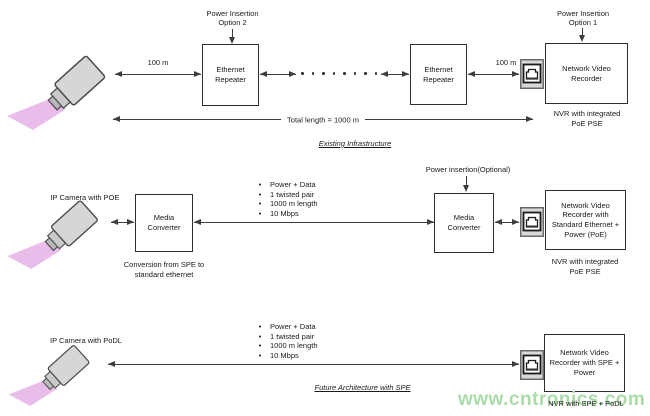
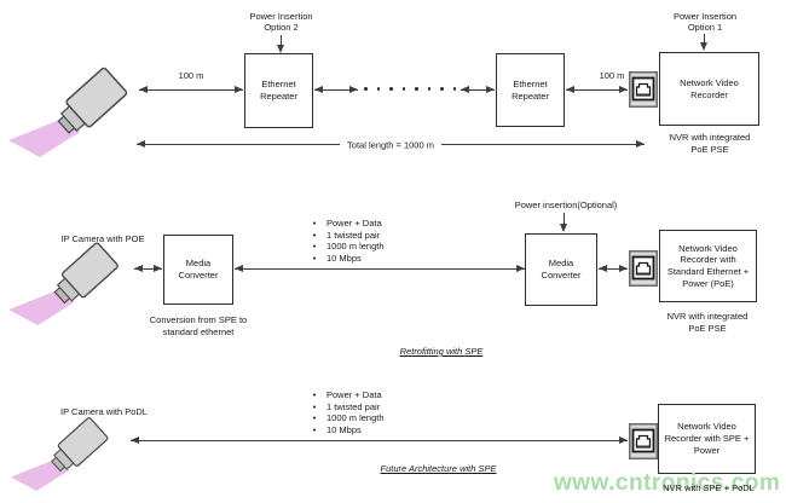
  100 m
  Ethernet
  Repeater
  Power Insertion
  Option 2
  Ethernet
  Repeater
  100 m
  Network Video
  Recorder
  Power Insertion
  Option 1
  NVR with integrated
  PoE PSE
  Total length = 1000 m
- Existing Infrastructure
  IP Camera with POE
  Media
  Converter
  Conversion from SPE to
  standard ethernet
  Power + Data
  1 twisted pair
  1000 m length
  10 Mbps
  Power insertion(Optional)
  Media
  Converter
  Network Video
  Recorder with
  Standard Ethernet +
  Power (PoE)
  NVR with integrated
  PoE PSE
+ Retrofitting with SPE
  IP Camera with PoDL
  Power + Data
  1 twisted pair
  1000 m length
  10 Mbps
  Network Video
  Recorder with SPE +
  Power
  NVR with SPE + PoDL
  Future Architecture with SPE
  www.cntronics.com
